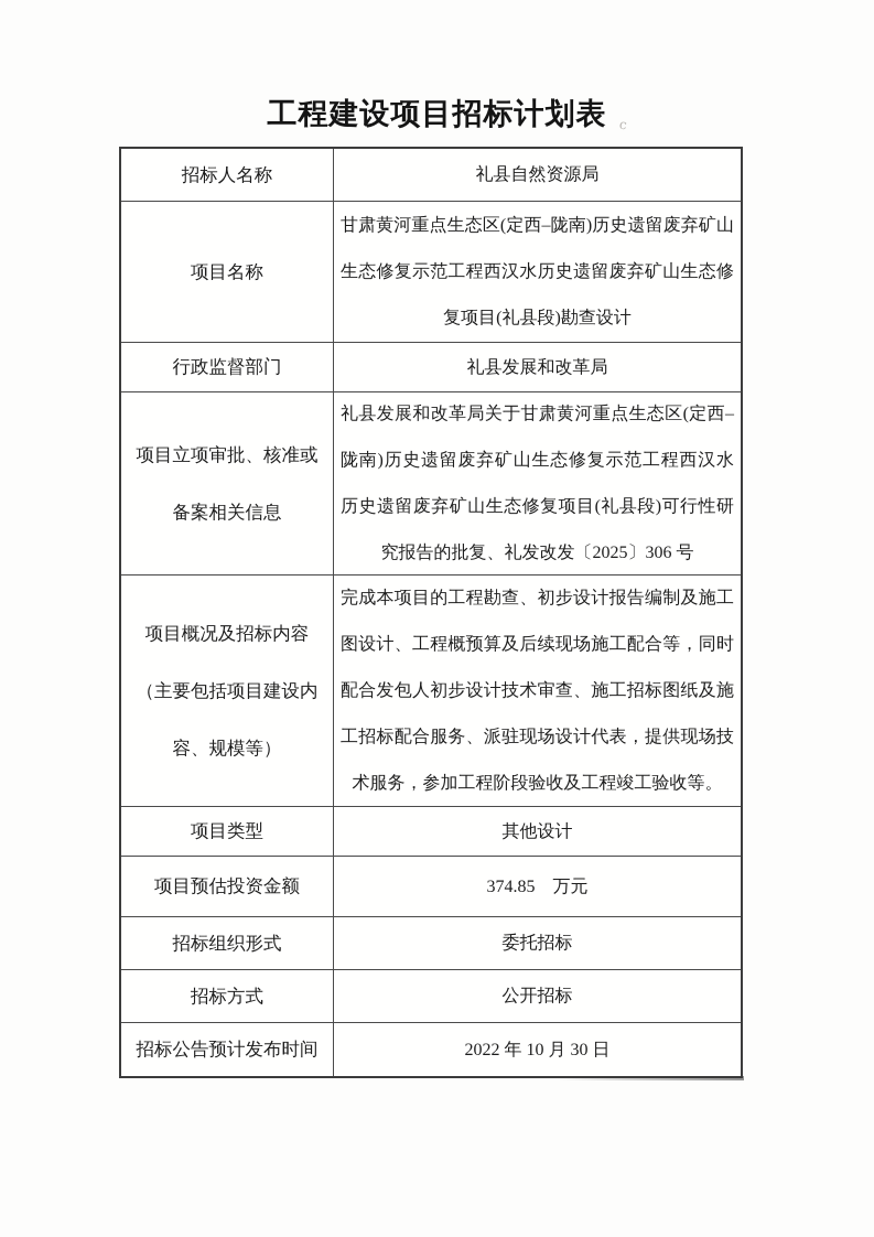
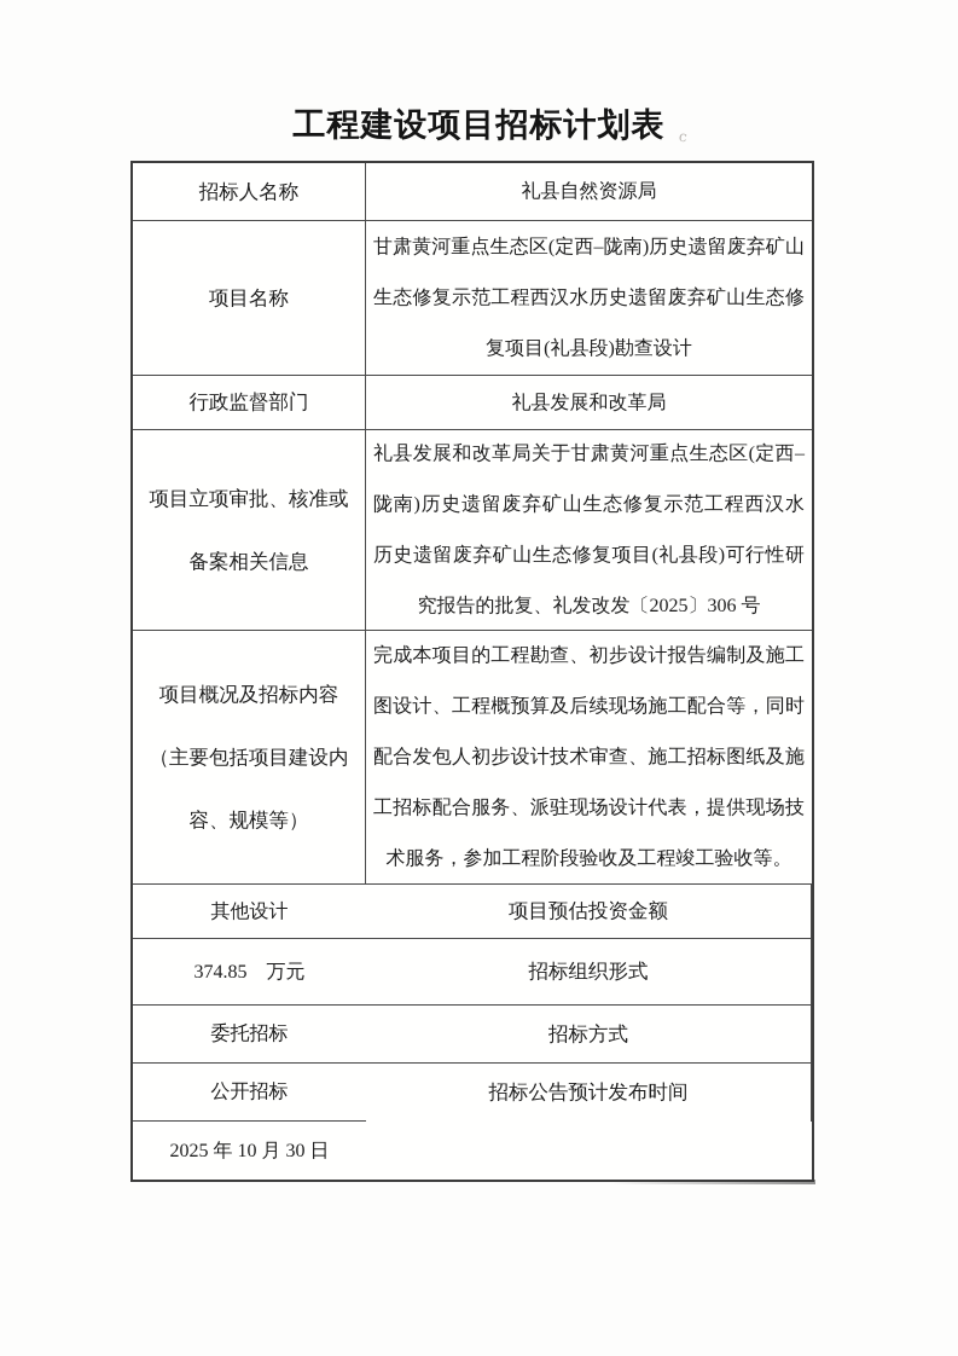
  工程建设项目招标计划表
  招标人名称
  礼县自然资源局
  项目名称
  甘肃黄河重点生态区(定西–陇南)历史遗留废弃矿山生态修复示范工程西汉水历史遗留废弃矿山生态修复项目(礼县段)勘查设计
  行政监督部门
  礼县发展和改革局
  项目立项审批、核准或备案相关信息
  礼县发展和改革局关于甘肃黄河重点生态区(定西–陇南)历史遗留废弃矿山生态修复示范工程西汉水历史遗留废弃矿山生态修复项目(礼县段)可行性研究报告的批复、礼发改发〔2025〕306 号
  项目概况及招标内容（主要包括项目建设内容、规模等）
  完成本项目的工程勘查、初步设计报告编制及施工图设计、工程概预算及后续现场施工配合等，同时配合发包人初步设计技术审查、施工招标图纸及施工招标配合服务、派驻现场设计代表，提供现场技术服务，参加工程阶段验收及工程竣工验收等。
- 项目类型
  其他设计
  项目预估投资金额
  374.85 万元
  招标组织形式
  委托招标
  招标方式
  公开招标
  招标公告预计发布时间
- 2022 年 10 月 30 日
+ 2025 年 10 月 30 日
